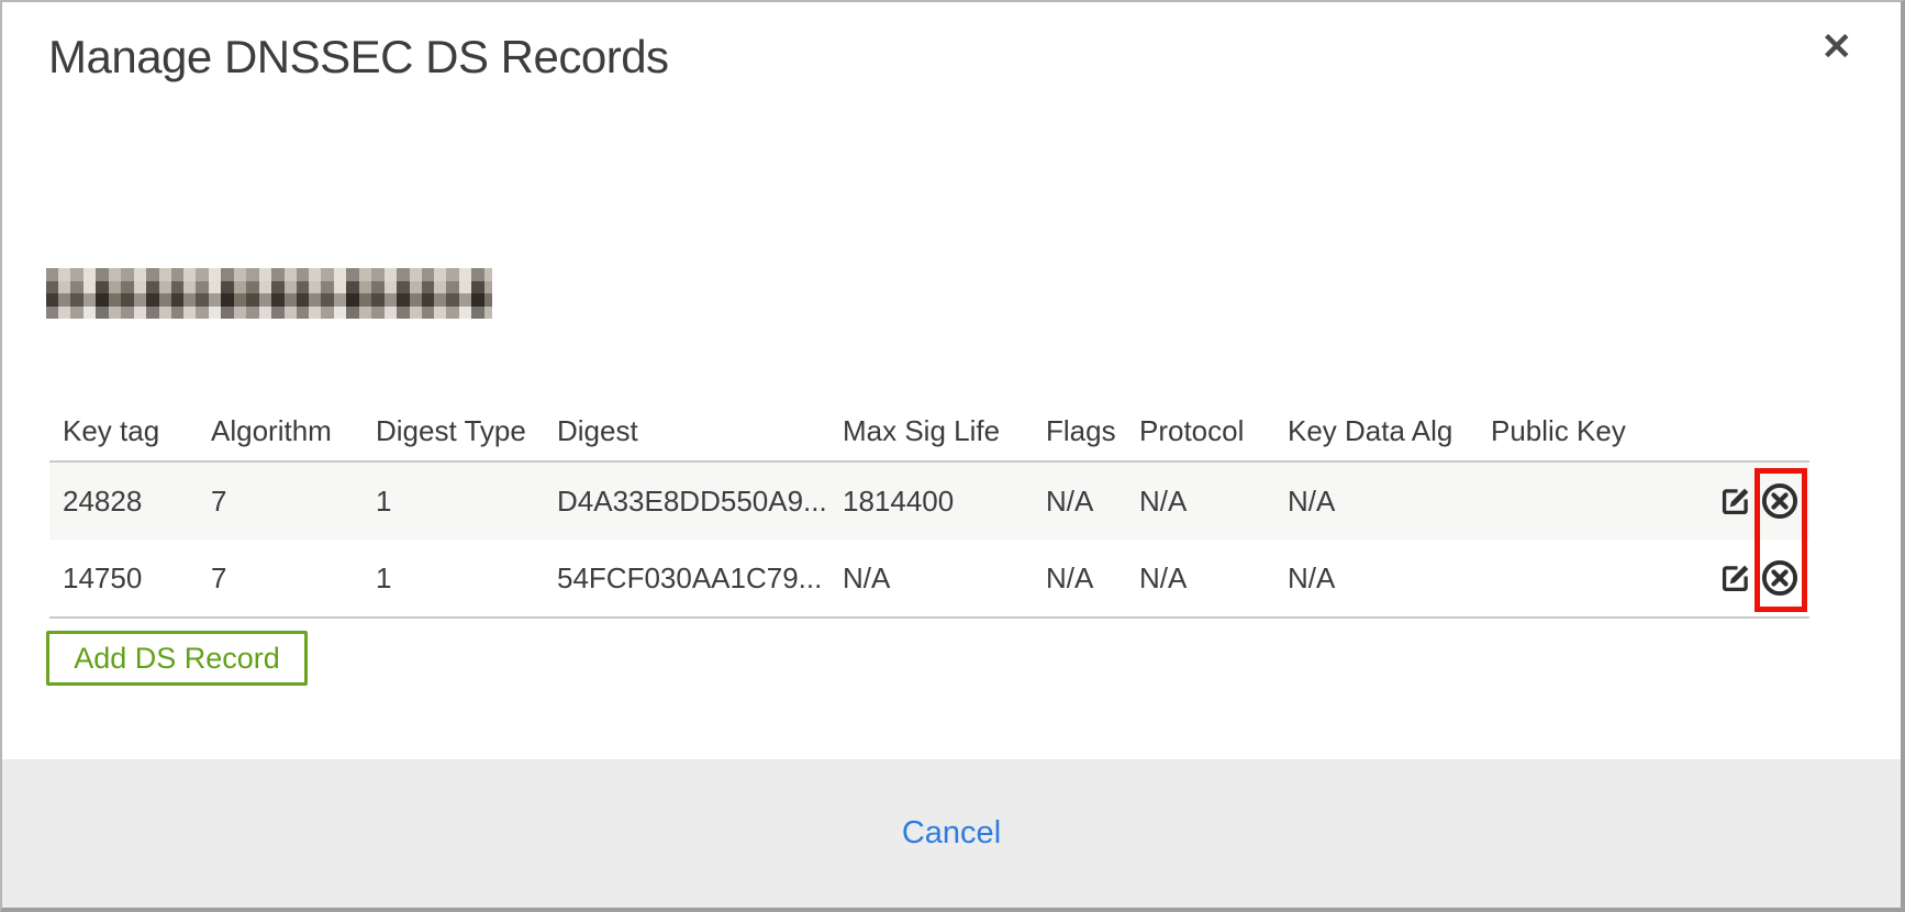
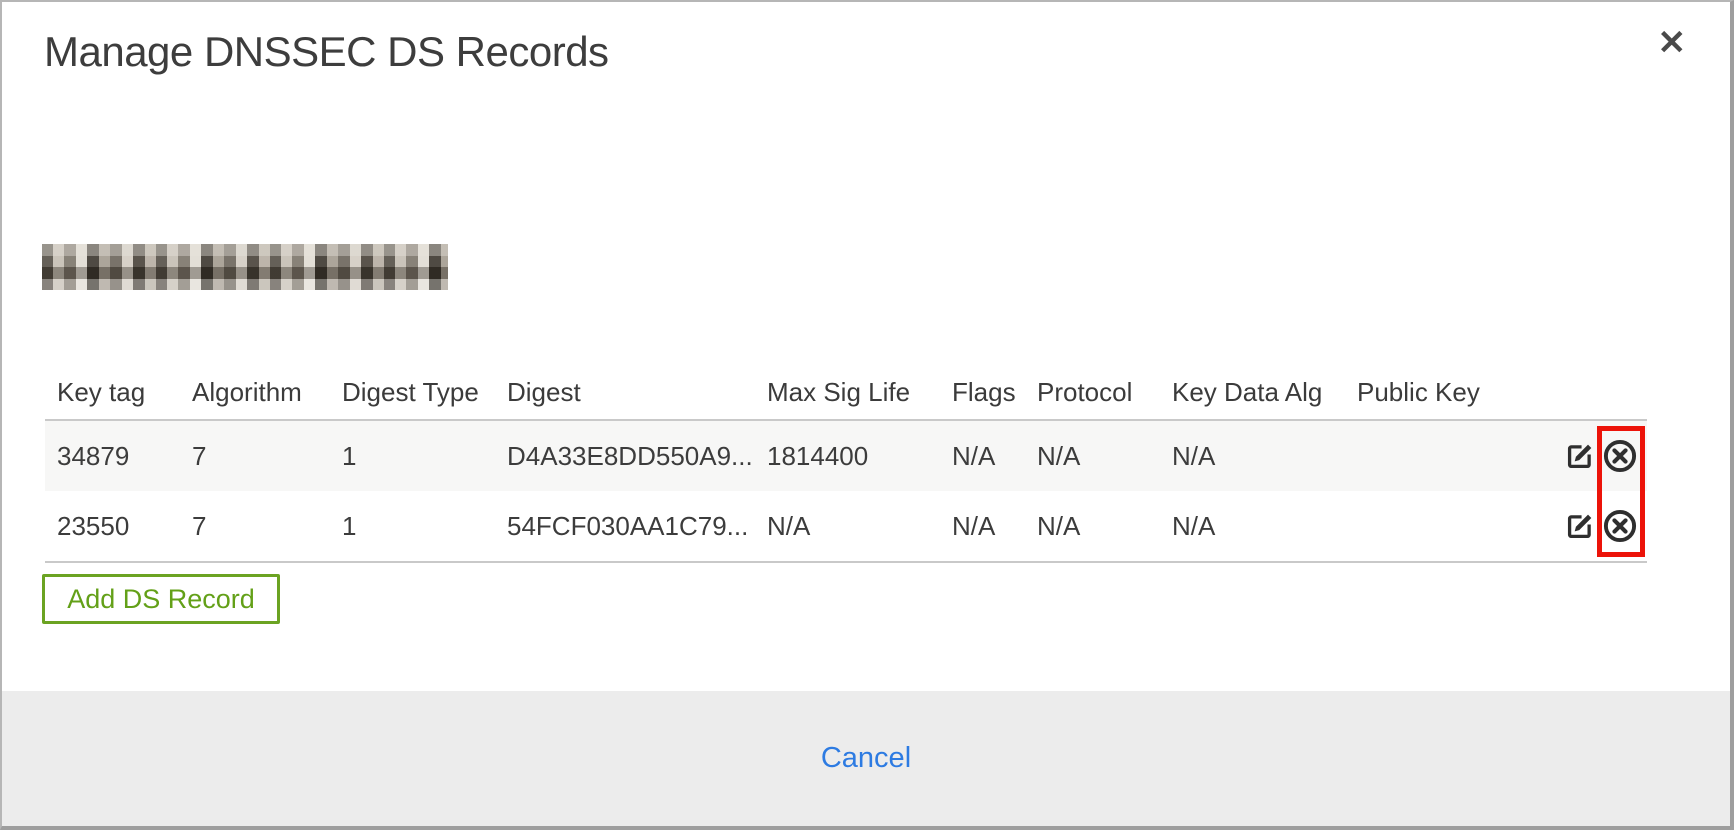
  Manage DNSSEC DS Records
  ✕
  Key tag	Algorithm	Digest Type	Digest	Max Sig Life	Flags	Protocol	Key Data Alg	Public Key
- 24828	7	1	D4A33E8DD550A9...	1814400	N/A	N/A	N/A
+ 34879	7	1	D4A33E8DD550A9...	1814400	N/A	N/A	N/A
- 14750	7	1	54FCF030AA1C79...	N/A	N/A	N/A	N/A
+ 23550	7	1	54FCF030AA1C79...	N/A	N/A	N/A	N/A
  Add DS Record
  Cancel
